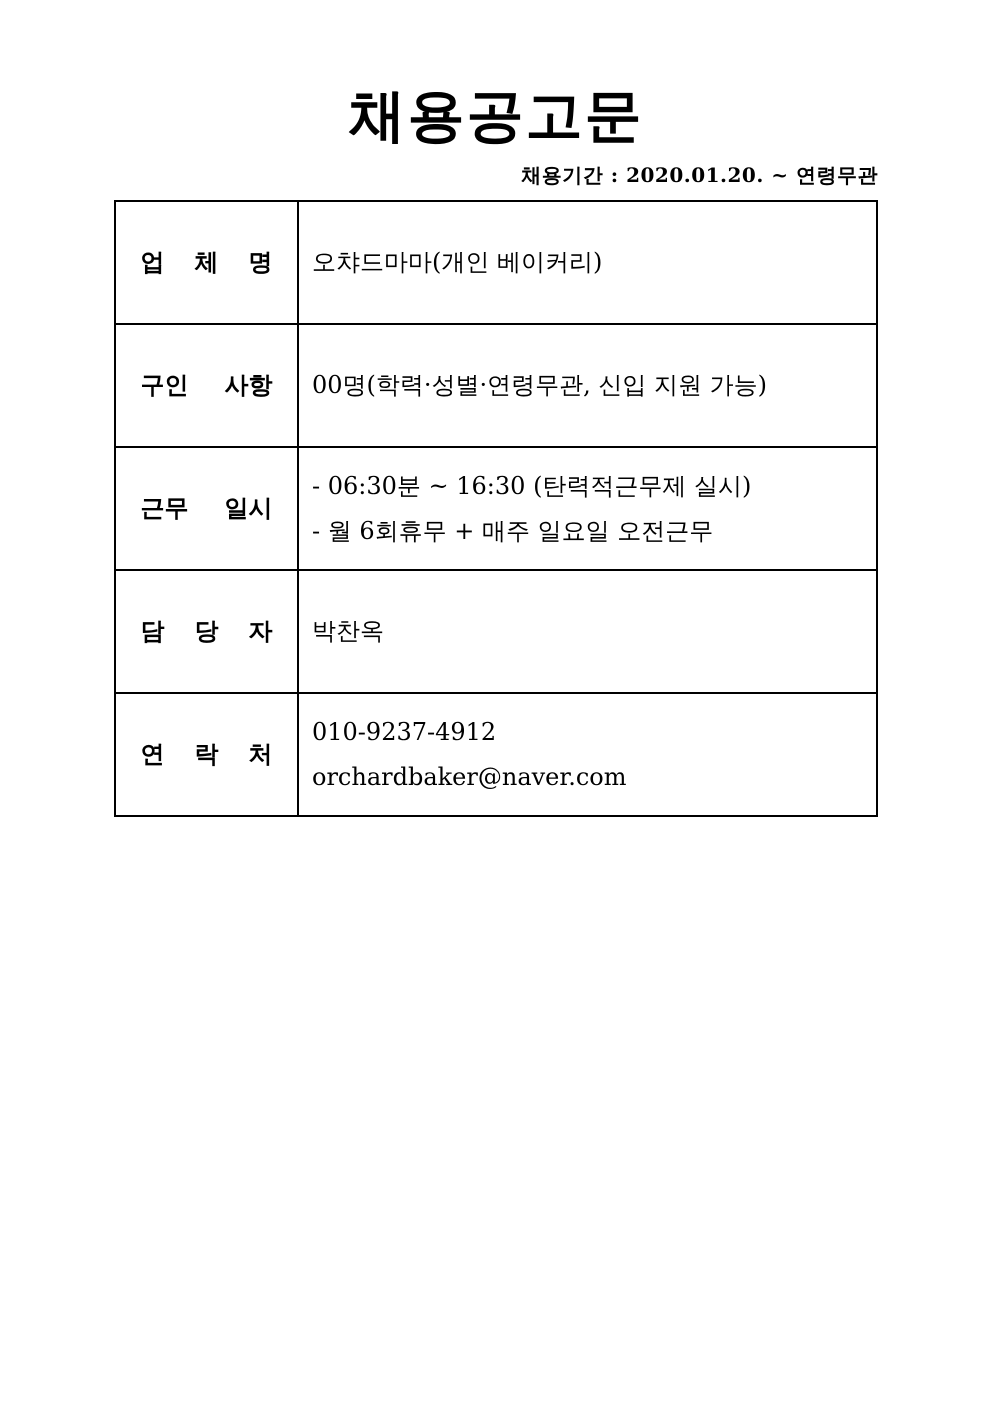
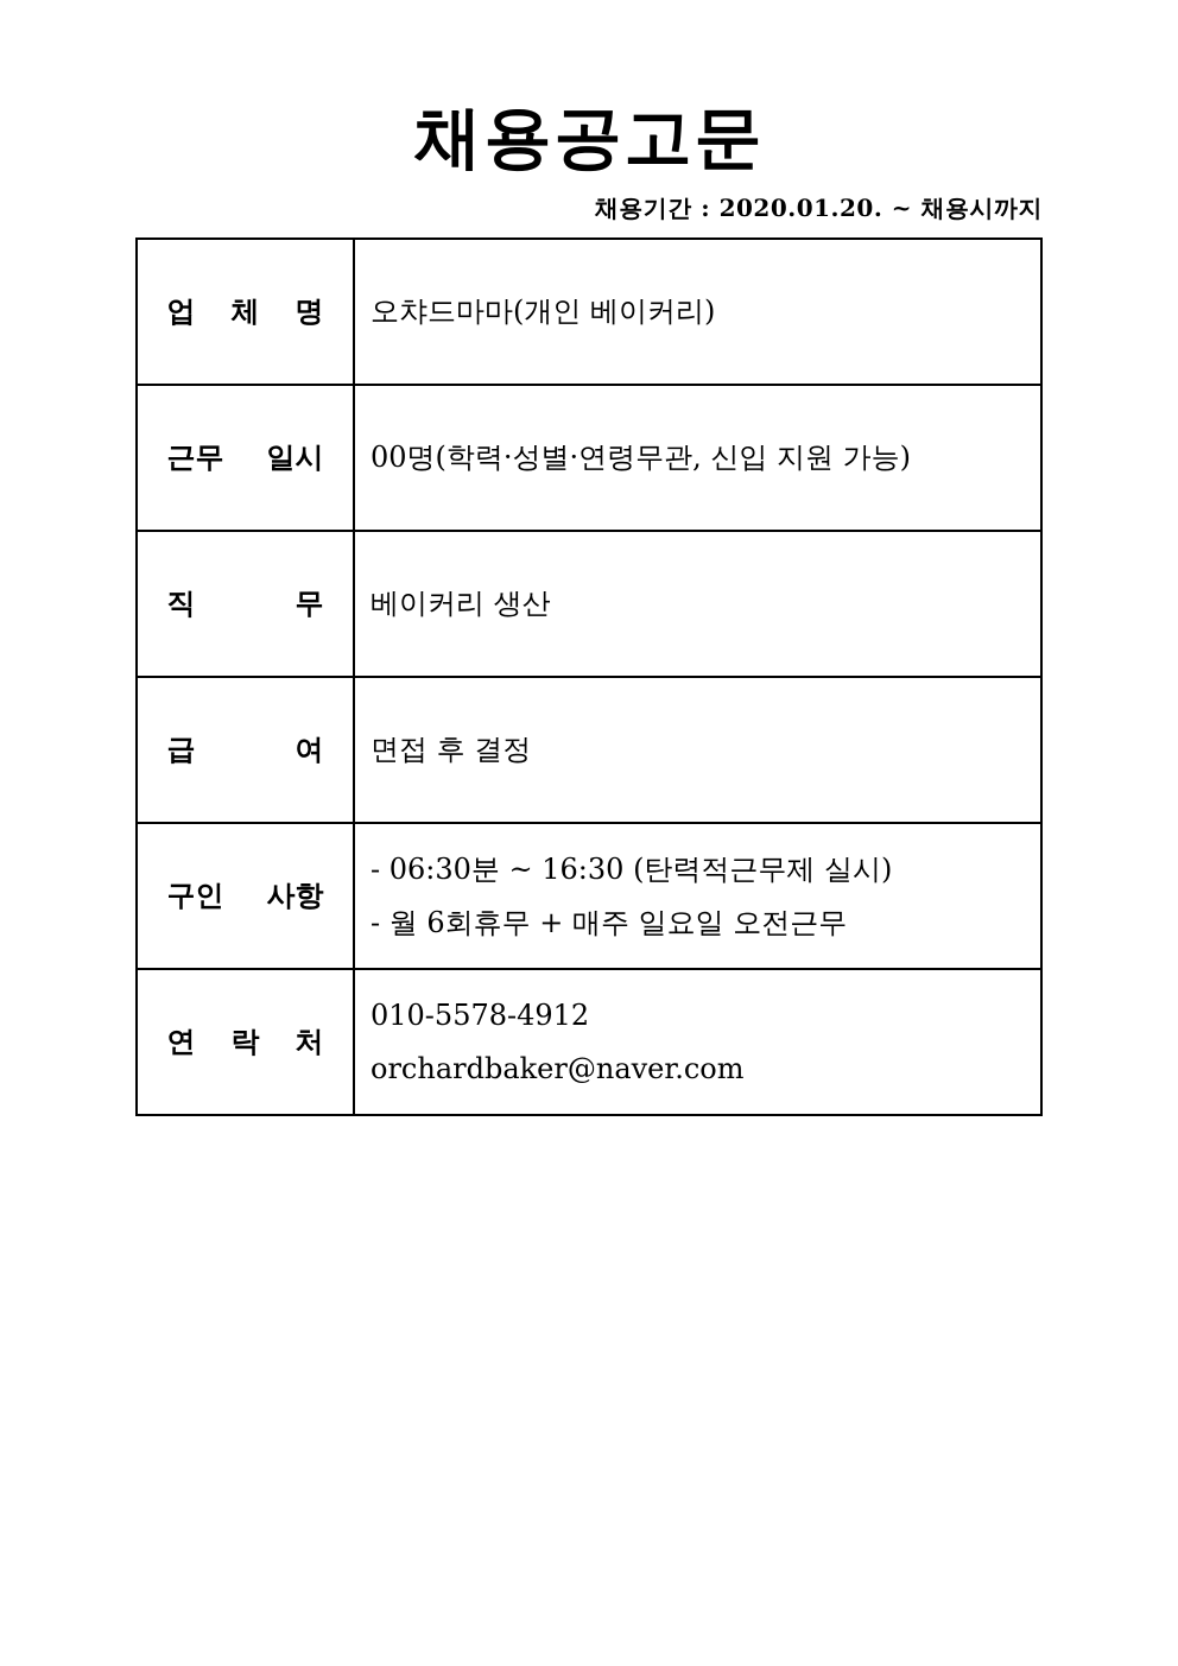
  채용공고문
- 채용기간 : 2020.01.20. ~ 연령무관
+ 채용기간 : 2020.01.20. ~ 채용시까지
  업 체 명	오챠드마마(개인 베이커리)
- 구인 사항	00명(학력·성별·연령무관, 신입 지원 가능)
+ 근무 일시	00명(학력·성별·연령무관, 신입 지원 가능)
+ 직 무	베이커리 생산
+ 급 여	면접 후 결정
- 근무 일시	- 06:30분 ~ 16:30 (탄력적근무제 실시) - 월 6회휴무 + 매주 일요일 오전근무
+ 구인 사항	- 06:30분 ~ 16:30 (탄력적근무제 실시) - 월 6회휴무 + 매주 일요일 오전근무
- 담 당 자	박찬옥
- 연 락 처	010-9237-4912 orchardbaker@naver.com
+ 연 락 처	010-5578-4912 orchardbaker@naver.com
